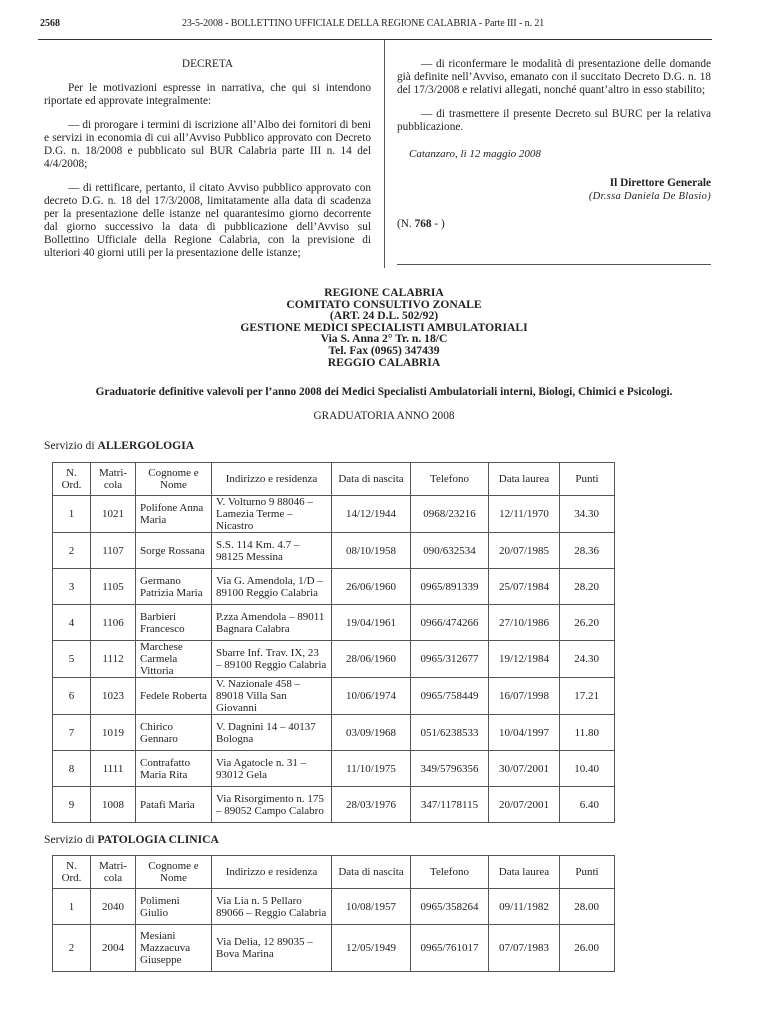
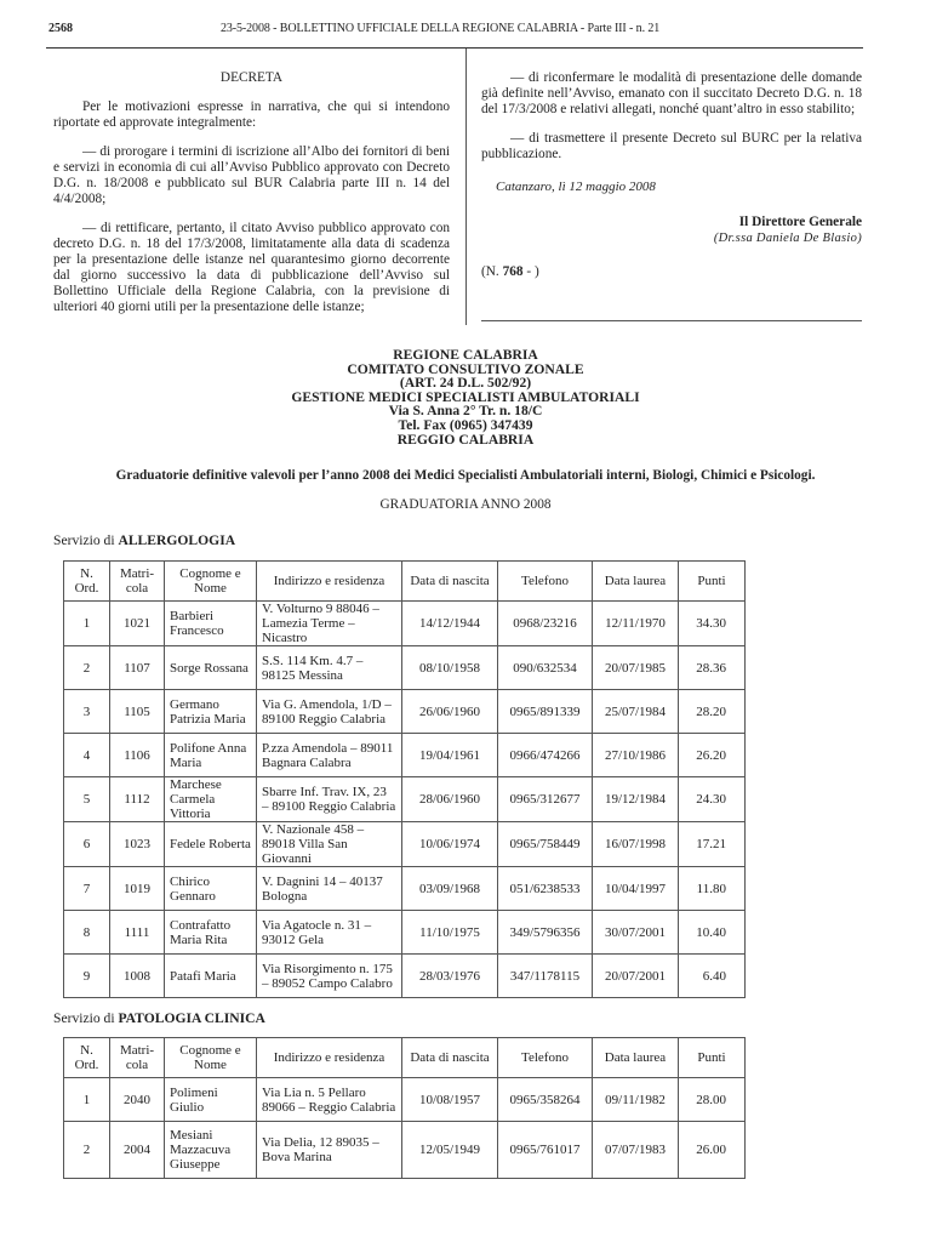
  2568
  23-5-2008 - BOLLETTINO UFFICIALE DELLA REGIONE CALABRIA - Parte III - n. 21
  DECRETA
  Per le motivazioni espresse in narrativa, che qui si intendono riportate ed approvate integralmente:
  — di prorogare i termini di iscrizione all’Albo dei fornitori di beni e servizi in economia di cui all’Avviso Pubblico approvato con Decreto D.G. n. 18/2008 e pubblicato sul BUR Calabria parte III n. 14 del 4/4/2008;
  — di rettificare, pertanto, il citato Avviso pubblico approvato con decreto D.G. n. 18 del 17/3/2008, limitatamente alla data di scadenza per la presentazione delle istanze nel quarantesimo giorno decorrente dal giorno successivo la data di pubblicazione dell’Avviso sul Bollettino Ufficiale della Regione Calabria, con la previsione di ulteriori 40 giorni utili per la presentazione delle istanze;
  — di riconfermare le modalità di presentazione delle domande già definite nell’Avviso, emanato con il succitato Decreto D.G. n. 18 del 17/3/2008 e relativi allegati, nonché quant’altro in esso stabilito;
  — di trasmettere il presente Decreto sul BURC per la relativa pubblicazione.
  Catanzaro, lì 12 maggio 2008
  Il Direttore Generale
  (Dr.ssa Daniela De Blasio)
  (N. 768 - )
  REGIONE CALABRIA
  COMITATO CONSULTIVO ZONALE
  (ART. 24 D.L. 502/92)
  GESTIONE MEDICI SPECIALISTI AMBULATORIALI
  Via S. Anna 2° Tr. n. 18/C
  Tel. Fax (0965) 347439
  REGGIO CALABRIA
  Graduatorie definitive valevoli per l’anno 2008 dei Medici Specialisti Ambulatoriali interni, Biologi, Chimici e Psicologi.
  GRADUATORIA ANNO 2008
  Servizio di ALLERGOLOGIA
  N. Ord.	Matri- cola	Cognome e Nome	Indirizzo e residenza	Data di nascita	Telefono	Data laurea	Punti
- 1	1021	Polifone Anna Maria	V. Volturno 9 88046 – Lamezia Terme – Nicastro	14/12/1944	0968/23216	12/11/1970	34.30
+ 1	1021	Barbieri Francesco	V. Volturno 9 88046 – Lamezia Terme – Nicastro	14/12/1944	0968/23216	12/11/1970	34.30
  2	1107	Sorge Rossana	S.S. 114 Km. 4.7 – 98125 Messina	08/10/1958	090/632534	20/07/1985	28.36
  3	1105	Germano Patrizia Maria	Via G. Amendola, 1/D – 89100 Reggio Calabria	26/06/1960	0965/891339	25/07/1984	28.20
- 4	1106	Barbieri Francesco	P.zza Amendola – 89011 Bagnara Calabra	19/04/1961	0966/474266	27/10/1986	26.20
+ 4	1106	Polifone Anna Maria	P.zza Amendola – 89011 Bagnara Calabra	19/04/1961	0966/474266	27/10/1986	26.20
  5	1112	Marchese Carmela Vittoria	Sbarre Inf. Trav. IX, 23 – 89100 Reggio Calabria	28/06/1960	0965/312677	19/12/1984	24.30
  6	1023	Fedele Roberta	V. Nazionale 458 – 89018 Villa San Giovanni	10/06/1974	0965/758449	16/07/1998	17.21
  7	1019	Chirico Gennaro	V. Dagnini 14 – 40137 Bologna	03/09/1968	051/6238533	10/04/1997	11.80
  8	1111	Contrafatto Maria Rita	Via Agatocle n. 31 – 93012 Gela	11/10/1975	349/5796356	30/07/2001	10.40
  9	1008	Patafi Maria	Via Risorgimento n. 175 – 89052 Campo Calabro	28/03/1976	347/1178115	20/07/2001	6.40
  Servizio di PATOLOGIA CLINICA
  N. Ord.	Matri- cola	Cognome e Nome	Indirizzo e residenza	Data di nascita	Telefono	Data laurea	Punti
  1	2040	Polimeni Giulio	Via Lia n. 5 Pellaro 89066 – Reggio Calabria	10/08/1957	0965/358264	09/11/1982	28.00
  2	2004	Mesiani Mazzacuva Giuseppe	Via Delia, 12 89035 – Bova Marina	12/05/1949	0965/761017	07/07/1983	26.00
